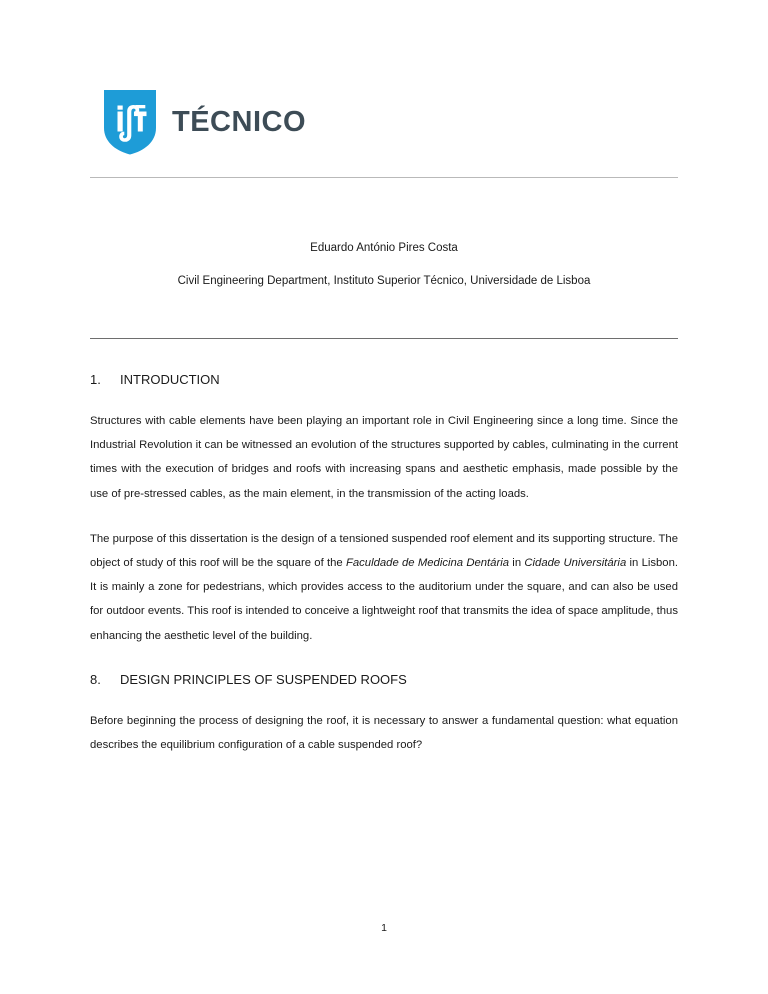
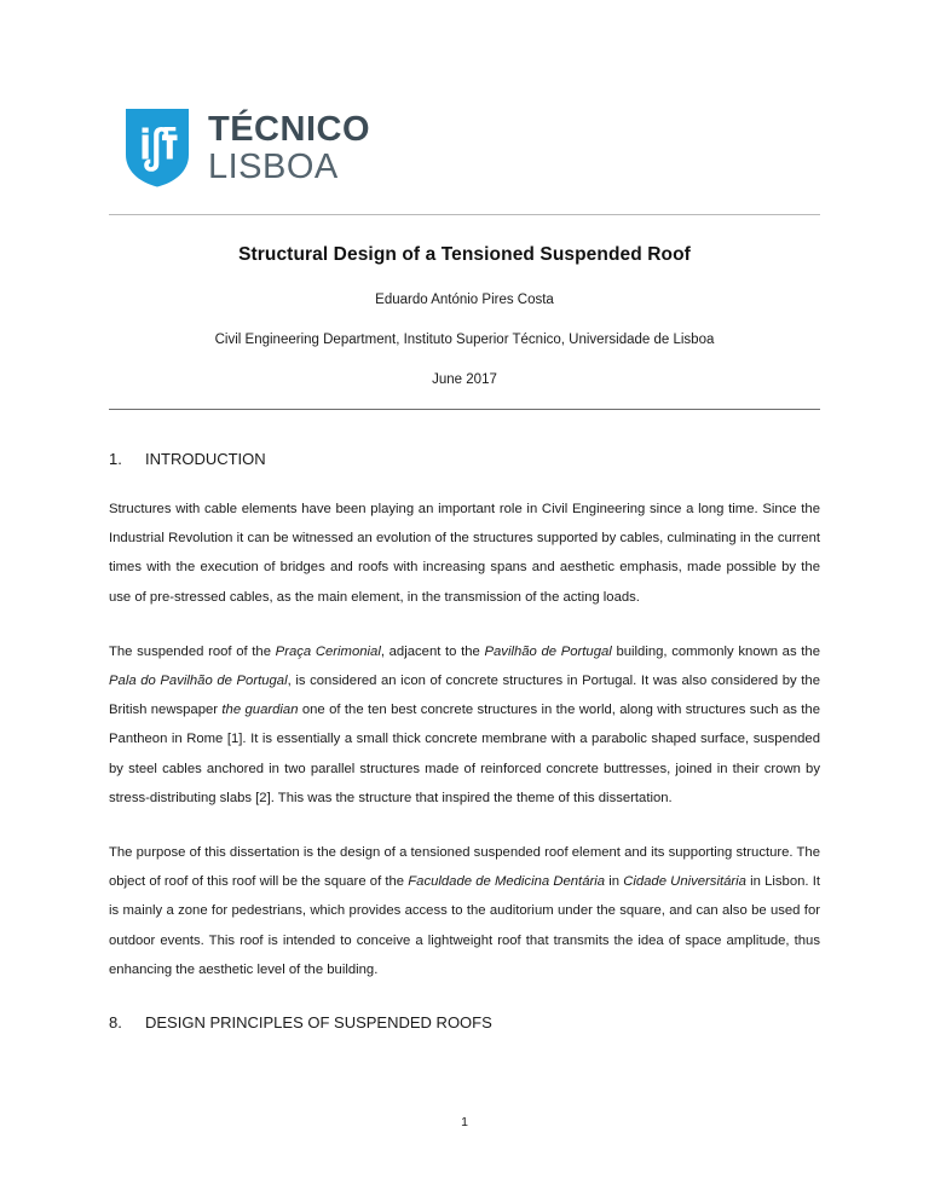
  TÉCNICO
+ LISBOA
+ Structural Design of a Tensioned Suspended Roof
  Eduardo António Pires Costa
  Civil Engineering Department, Instituto Superior Técnico, Universidade de Lisboa
+ June 2017
  1.
  INTRODUCTION
  Structures with cable elements have been playing an important role in Civil Engineering since a long time. Since the Industrial Revolution it can be witnessed an evolution of the structures supported by cables, culminating in the current times with the execution of bridges and roofs with increasing spans and aesthetic emphasis, made possible by the use of pre-stressed cables, as the main element, in the transmission of the acting loads.
+ The suspended roof of the Praça Cerimonial, adjacent to the Pavilhão de Portugal building, commonly known as the Pala do Pavilhão de Portugal, is considered an icon of concrete structures in Portugal. It was also considered by the British newspaper the guardian one of the ten best concrete structures in the world, along with structures such as the Pantheon in Rome [1]. It is essentially a small thick concrete membrane with a parabolic shaped surface, suspended by steel cables anchored in two parallel structures made of reinforced concrete buttresses, joined in their crown by stress-distributing slabs [2]. This was the structure that inspired the theme of this dissertation.
- The purpose of this dissertation is the design of a tensioned suspended roof element and its supporting structure. The object of study of this roof will be the square of the Faculdade de Medicina Dentária in Cidade Universitária in Lisbon. It is mainly a zone for pedestrians, which provides access to the auditorium under the square, and can also be used for outdoor events. This roof is intended to conceive a lightweight roof that transmits the idea of space amplitude, thus enhancing the aesthetic level of the building.
+ The purpose of this dissertation is the design of a tensioned suspended roof element and its supporting structure. The object of roof of this roof will be the square of the Faculdade de Medicina Dentária in Cidade Universitária in Lisbon. It is mainly a zone for pedestrians, which provides access to the auditorium under the square, and can also be used for outdoor events. This roof is intended to conceive a lightweight roof that transmits the idea of space amplitude, thus enhancing the aesthetic level of the building.
  8.
  DESIGN PRINCIPLES OF SUSPENDED ROOFS
- Before beginning the process of designing the roof, it is necessary to answer a fundamental question: what equation describes the equilibrium configuration of a cable suspended roof?
  1
